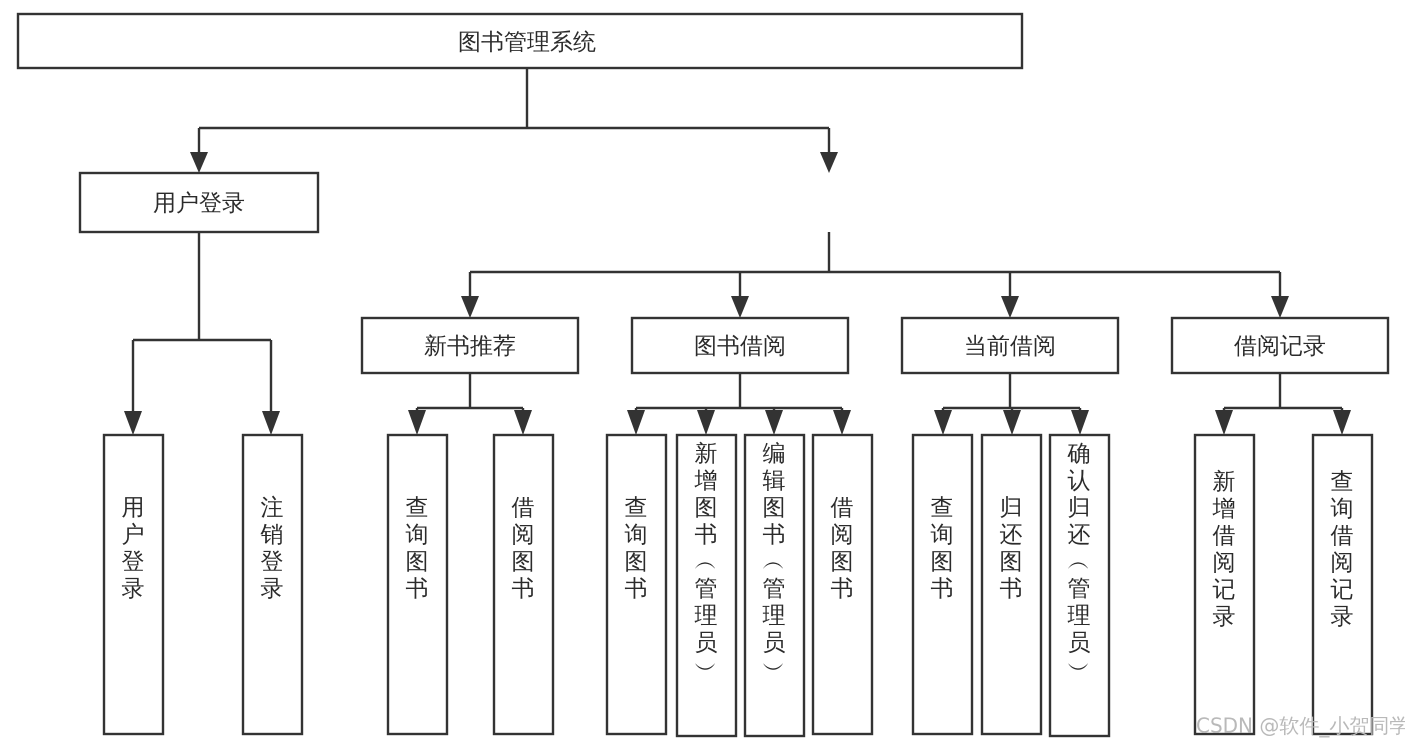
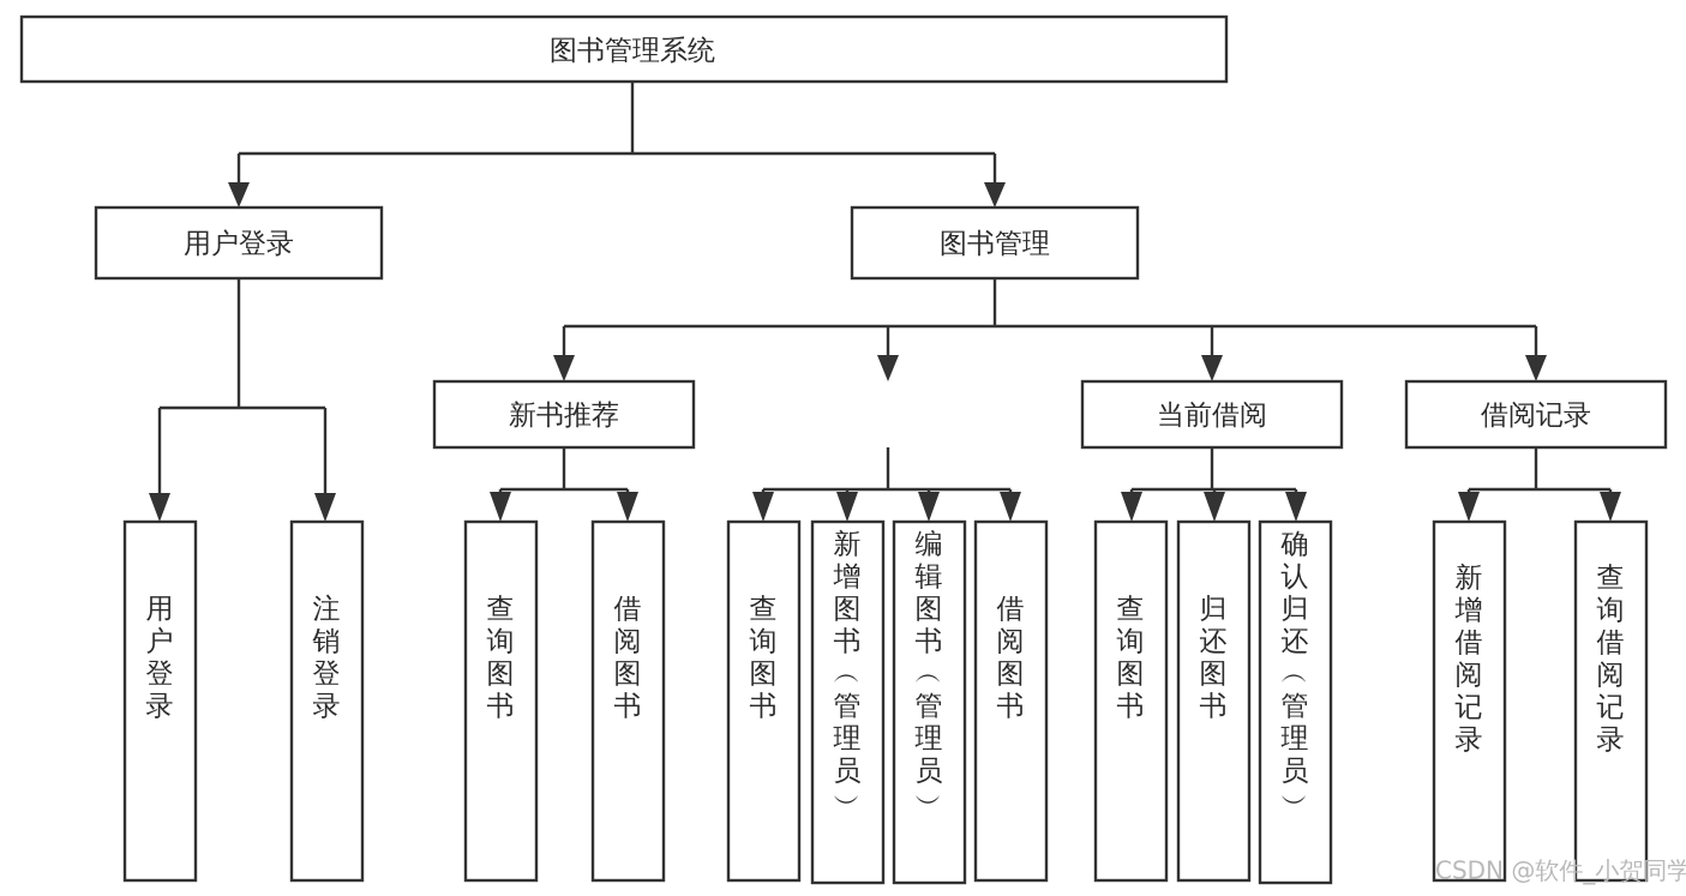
  图书管理系统
  用户登录
+ 图书管理
  新书推荐
- 图书借阅
  当前借阅
  借阅记录
  用户登录
  注销登录
  查询图书
  借阅图书
  查询图书
  新增图书 ︵ 管理员 ︶
  编辑图书 ︵ 管理员 ︶
  借阅图书
  查询图书
  归还图书
  确认归还 ︵ 管理员 ︶
  新增借阅记录
  查询借阅记录
  CSDN @软件_小贺同学
